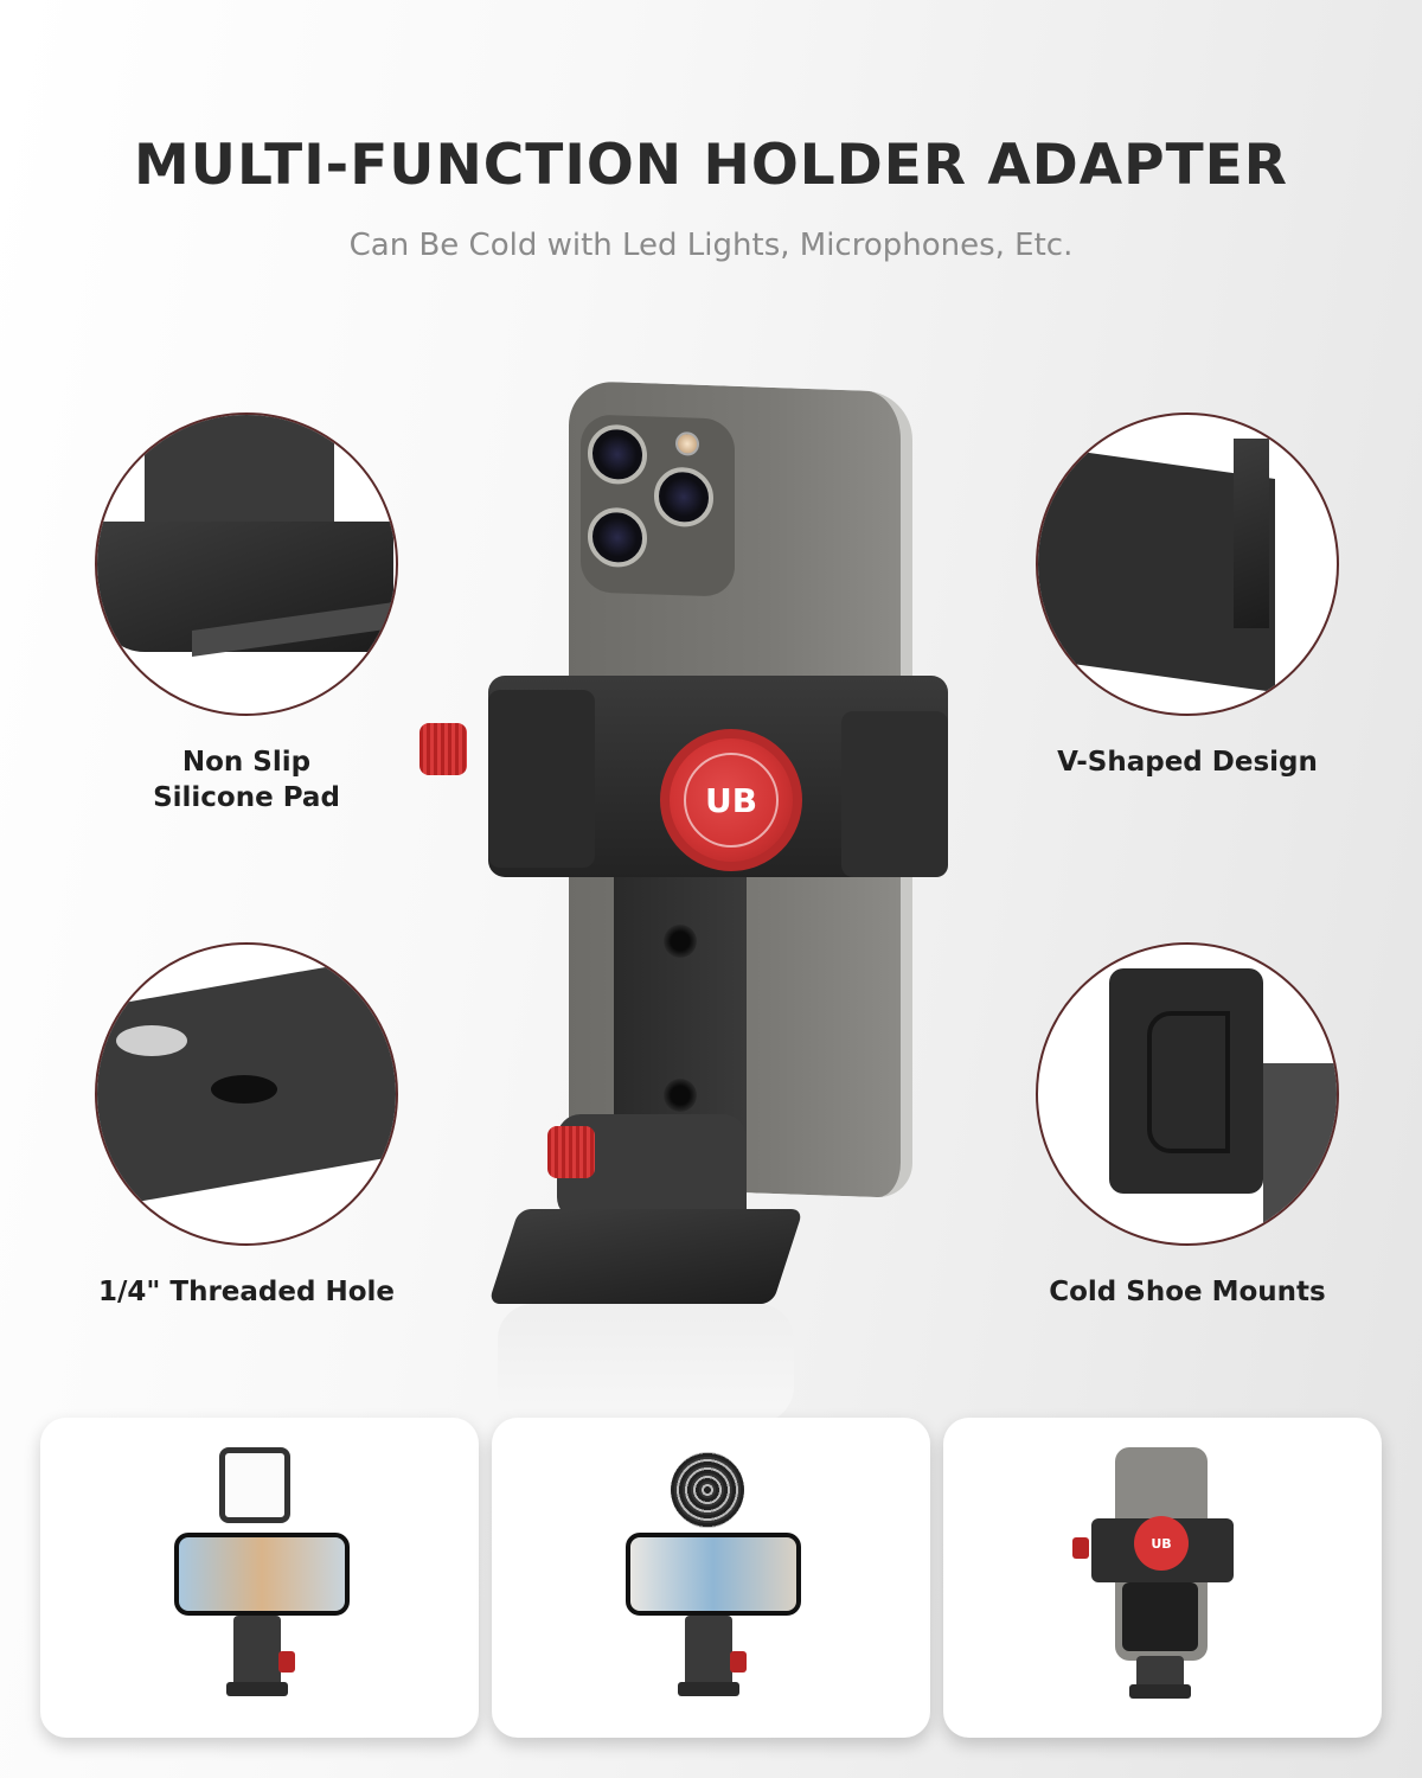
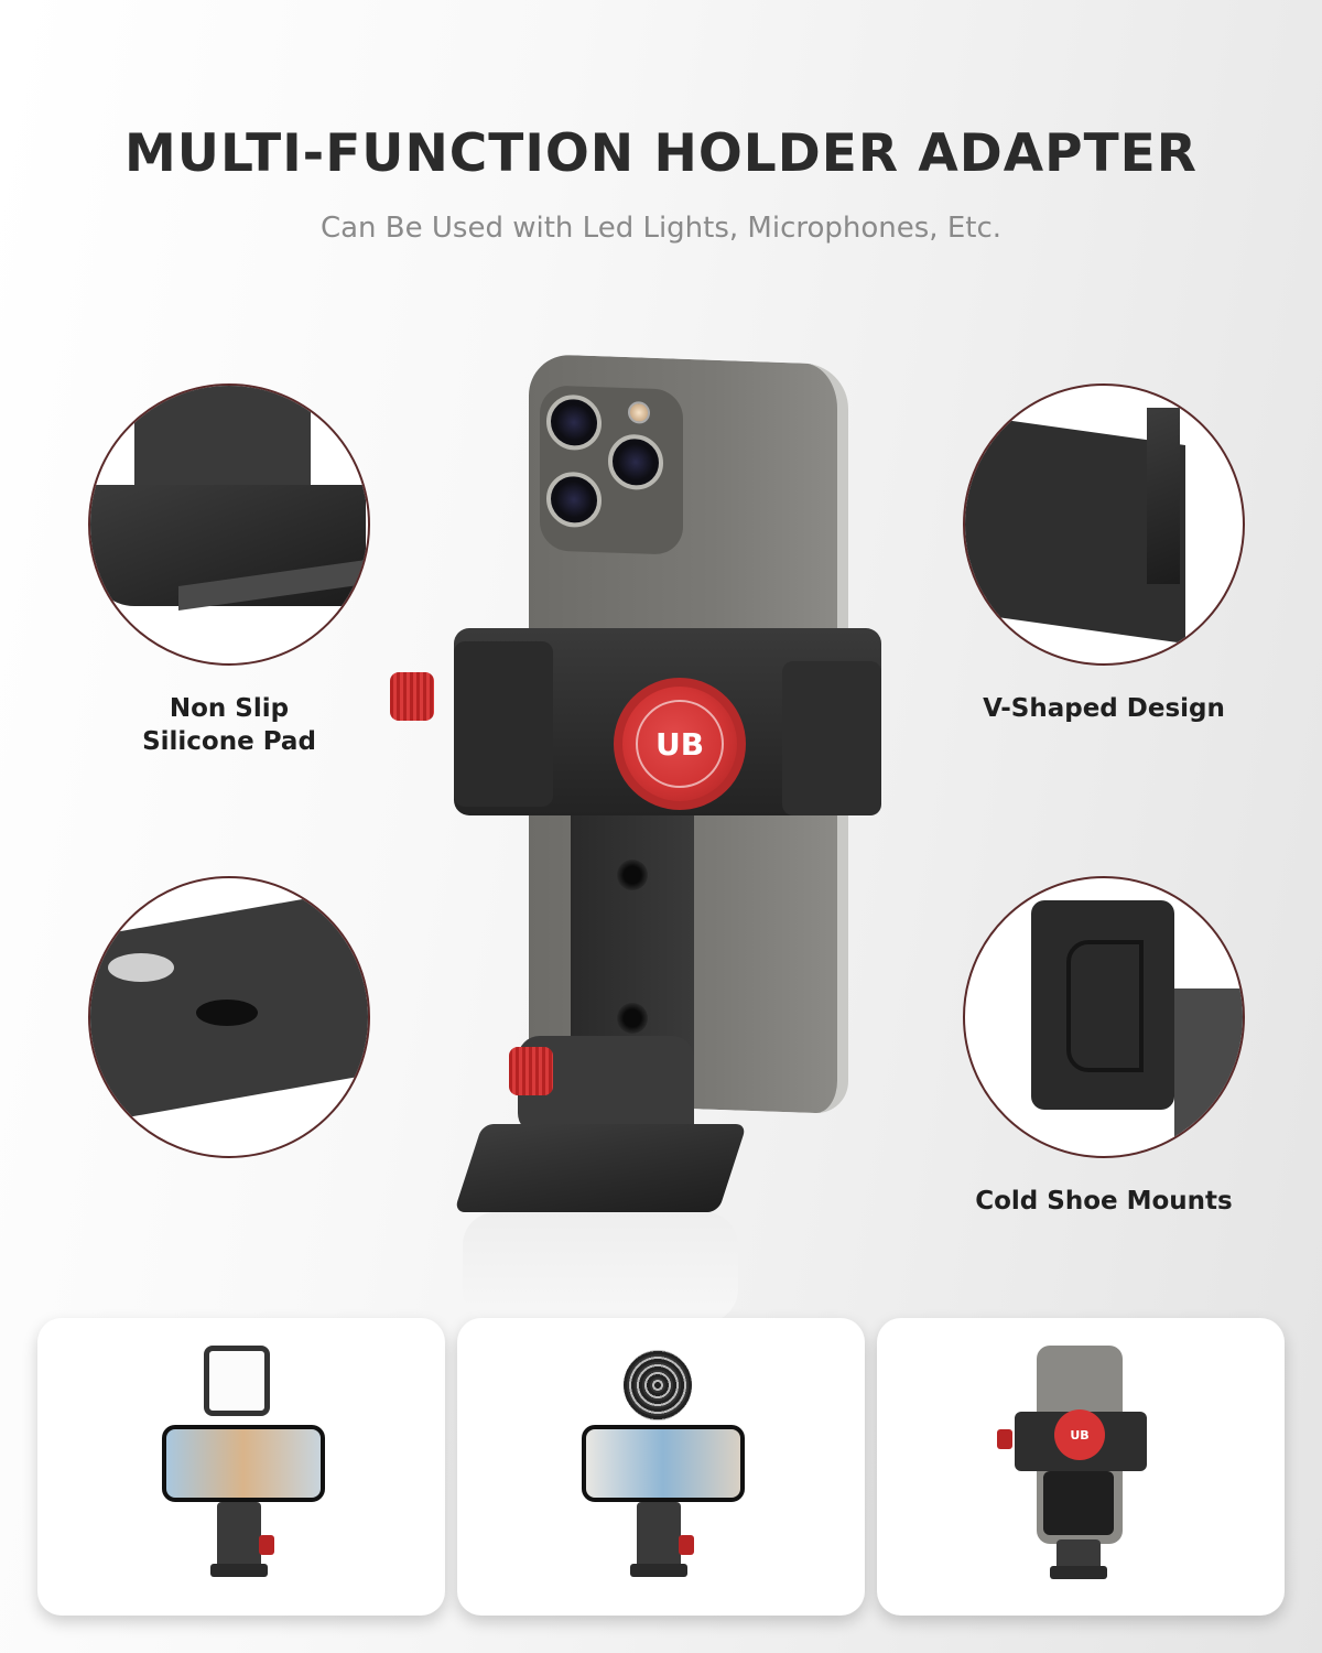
  MULTI-FUNCTION HOLDER ADAPTER
- Can Be Cold with Led Lights, Microphones, Etc.
+ Can Be Used with Led Lights, Microphones, Etc.
  Non Slip
  Silicone Pad
  V-Shaped Design
- 1/4" Threaded Hole
  Cold Shoe Mounts
  UB
  UB
